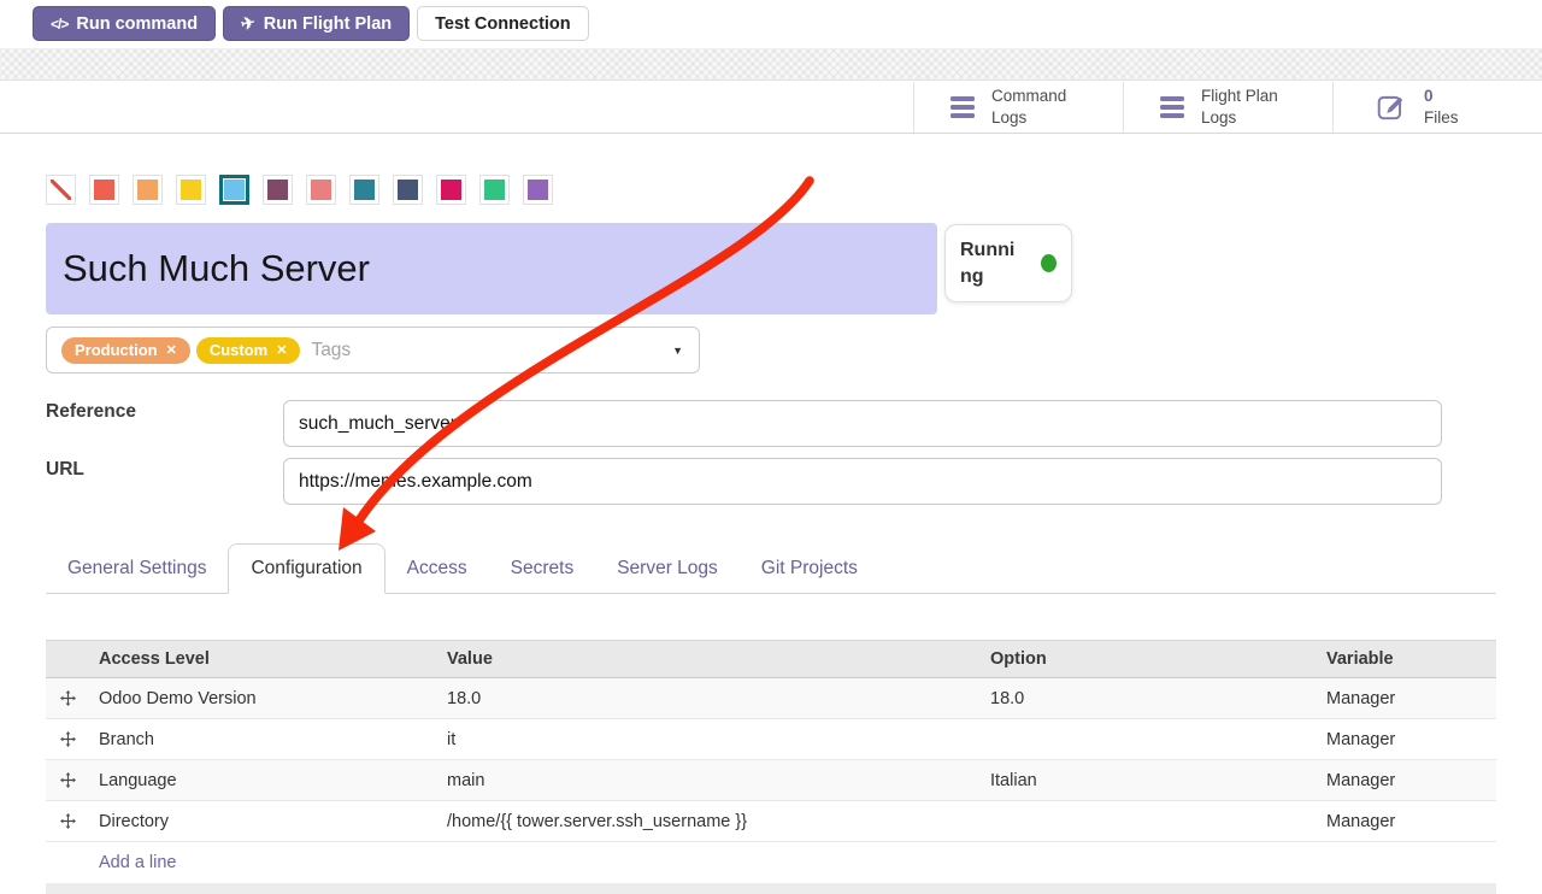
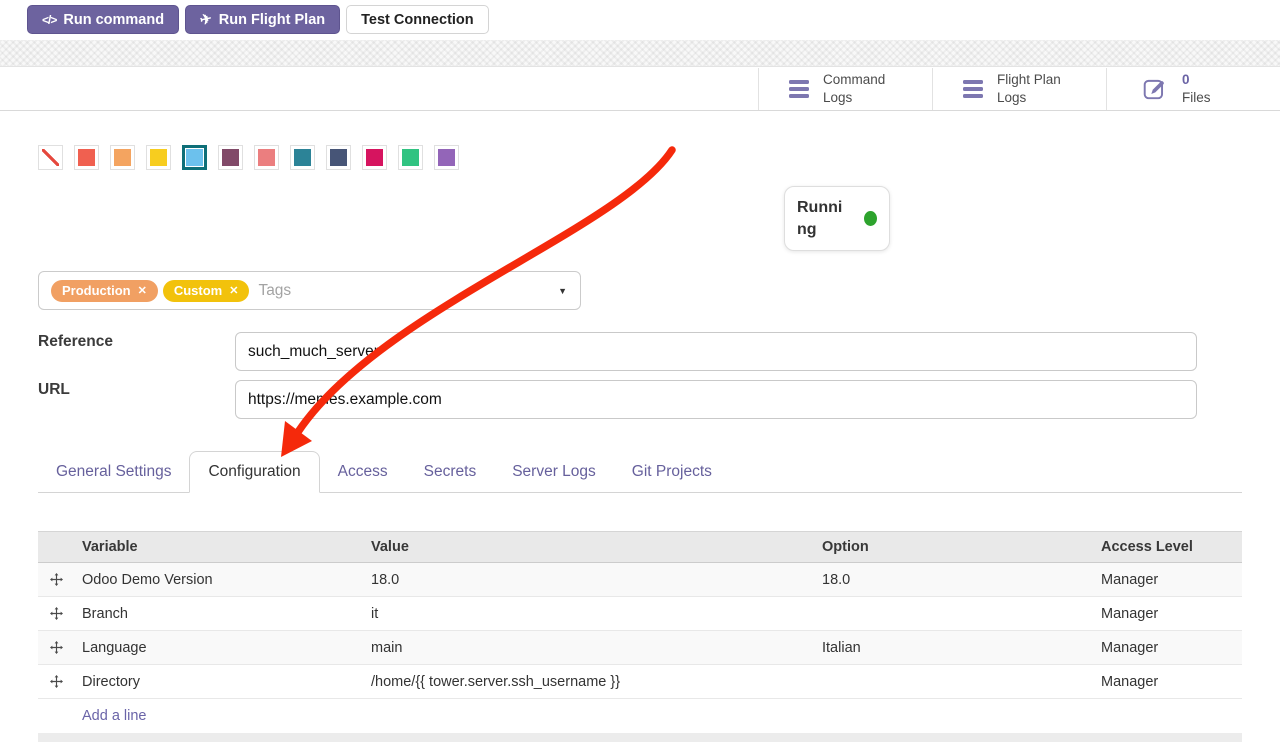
  </>
  Run command
  Run Flight Plan
  Test Connection
  Command
  Logs
  Flight Plan
  Logs
  0
  Files
- Such Much Server
  Running
  Production
  ✕
  Custom
  ✕
  Tags
  ▼
  Reference
  such_much_serve
  URL
  https://mees.example.com
  General Settings
  Configuration
  Access
  Secrets
  Server Logs
  Git Projects
- Access Level
+ Variable
  Value
  Option
- Variable
+ Access Level
  Odoo Demo Version
  18.0
  18.0
  Manager
  Branch
  it
  Manager
  Language
  main
  Italian
  Manager
  Directory
  /home/{{ tower.server.ssh_username }}
  Manager
  Add a line
